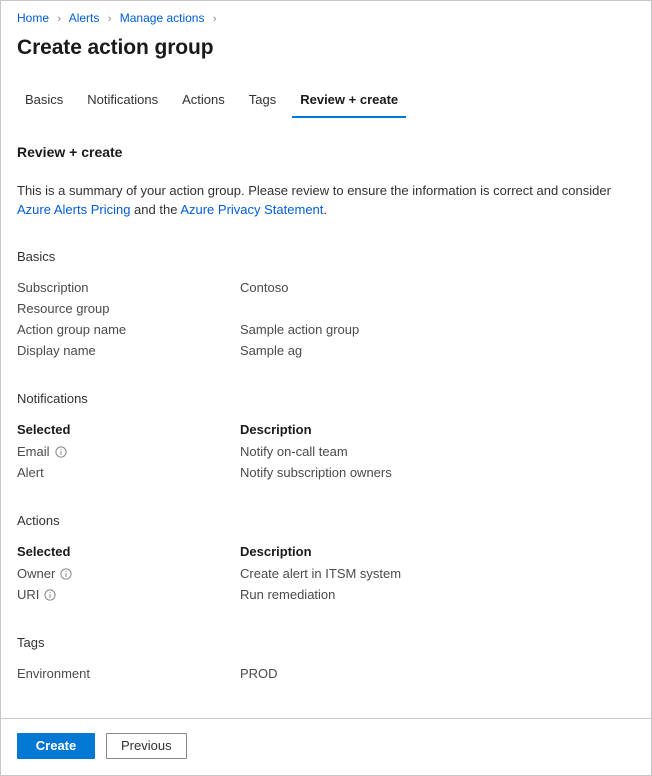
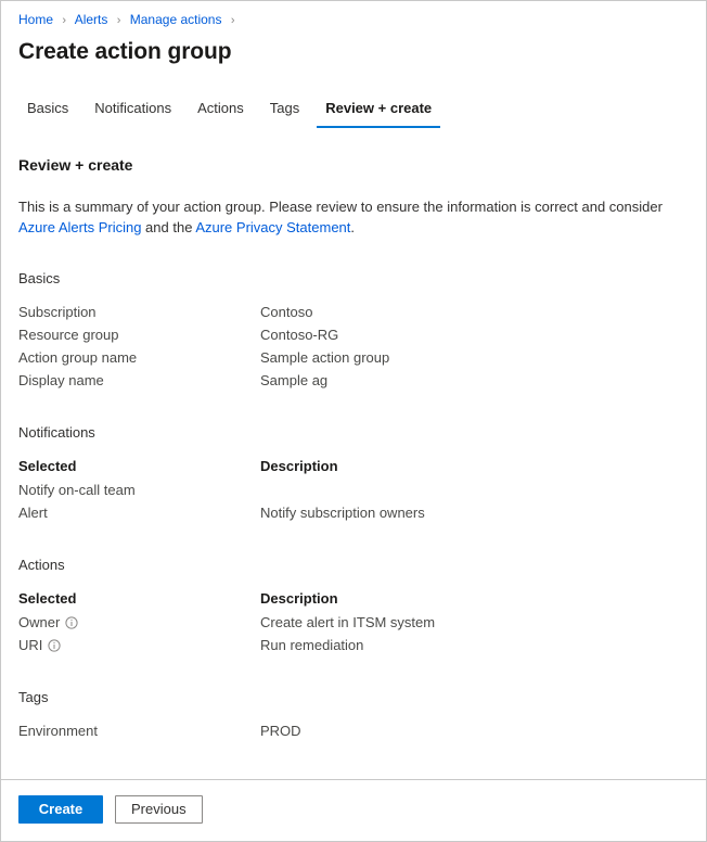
  Home › Alerts › Manage actions ›
  Create action group
  Basics
  Notifications
  Actions
  Tags
  Review + create
  Review + create
  This is a summary of your action group. Please review to ensure the information is correct and consider Azure Alerts Pricing and the Azure Privacy Statement.
  Basics
  Subscription
  Contoso
  Resource group
+ Contoso-RG
  Action group name
  Sample action group
  Display name
  Sample ag
  Notifications
  Selected
  Description
- Email
  Notify on-call team
  Alert
  Notify subscription owners
  Actions
  Selected
  Description
  Owner
  Create alert in ITSM system
  URI
  Run remediation
  Tags
  Environment
  PROD
  Create
  Previous
